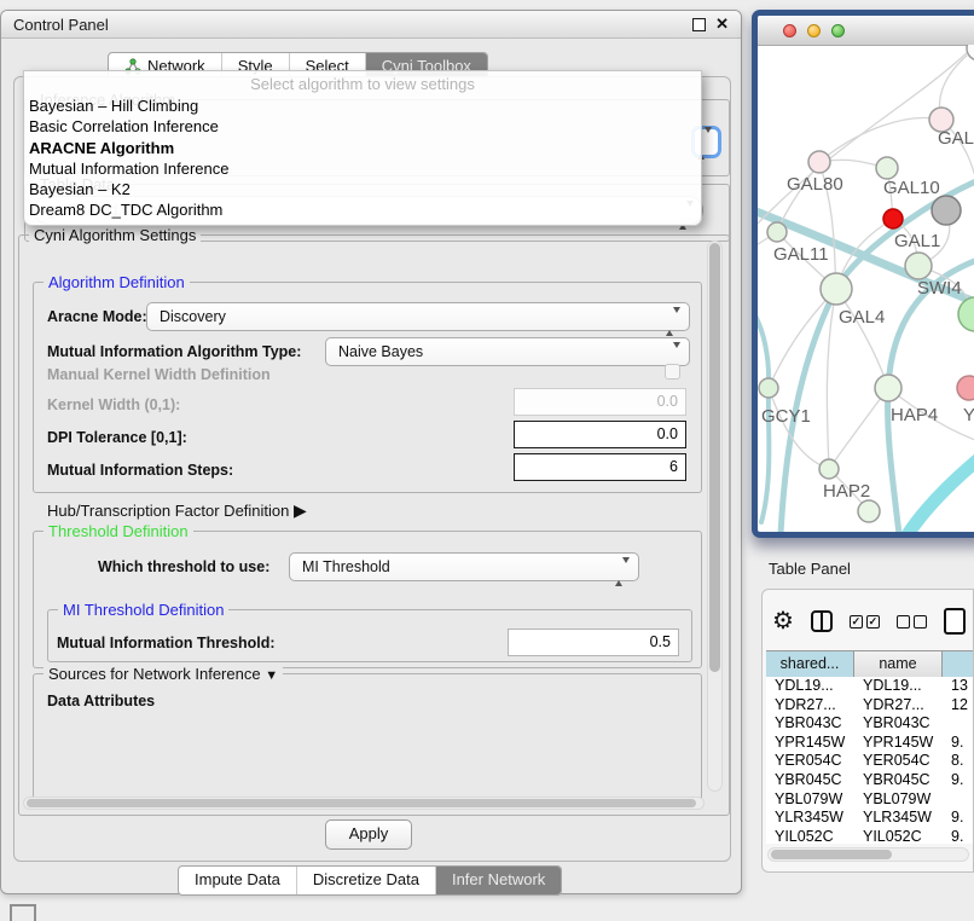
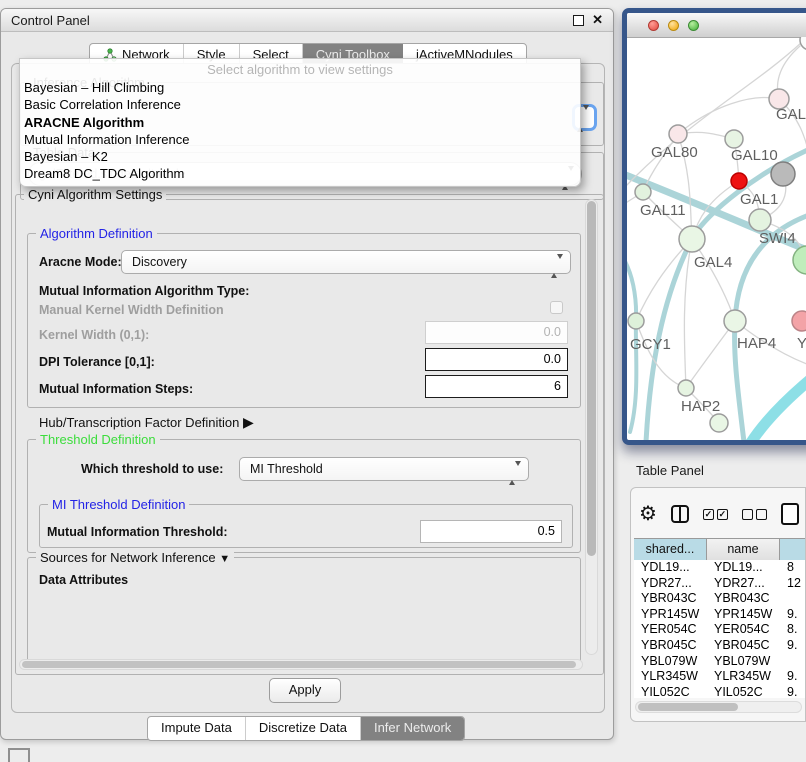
  Control Panel
  ✕
  Network
  Style
  Select
  Cyni Toolbox
+ jActiveMNodules
  Cyni Algorithm Settings
  Algorithm Definition
  Aracne Mode:
  Discovery
  Mutual Information Algorithm Type:
- Naive Bayes
  Manual Kernel Width Definition
  Kernel Width (0,1):
  0.0
  DPI Tolerance [0,1]:
  0.0
  Mutual Information Steps:
  6
  Hub/Transcription Factor Definition ▶
  Threshold Definition
  Which threshold to use:
  MI Threshold
  MI Threshold Definition
  Mutual Information Threshold:
  0.5
  Sources for Network Inference ▼
  Data Attributes
  Apply
  Impute Data
  Discretize Data
  Infer Network
  Select algorithm to view settings
  Bayesian – Hill Climbing
  Basic Correlation Inference
  ARACNE Algorithm
  Mutual Information Inference
  Bayesian – K2
  Dream8 DC_TDC Algorithm
  GAL
  GAL80
  GAL10
  GAL1
  GAL11
  SWI4
  GAL4
  GCY1
  HAP4
  Y
  HAP2
  Table Panel
  ⚙
  ✓
  ✓
  shared...
  name
  YDL19...
  YDL19...
- 13
+ 8
  YDR27...
  YDR27...
  12
  YBR043C
  YBR043C
  YPR145W
  YPR145W
  9.
  YER054C
  YER054C
  8.
  YBR045C
  YBR045C
  9.
  YBL079W
  YBL079W
  YLR345W
  YLR345W
  9.
  YIL052C
  YIL052C
  9.
